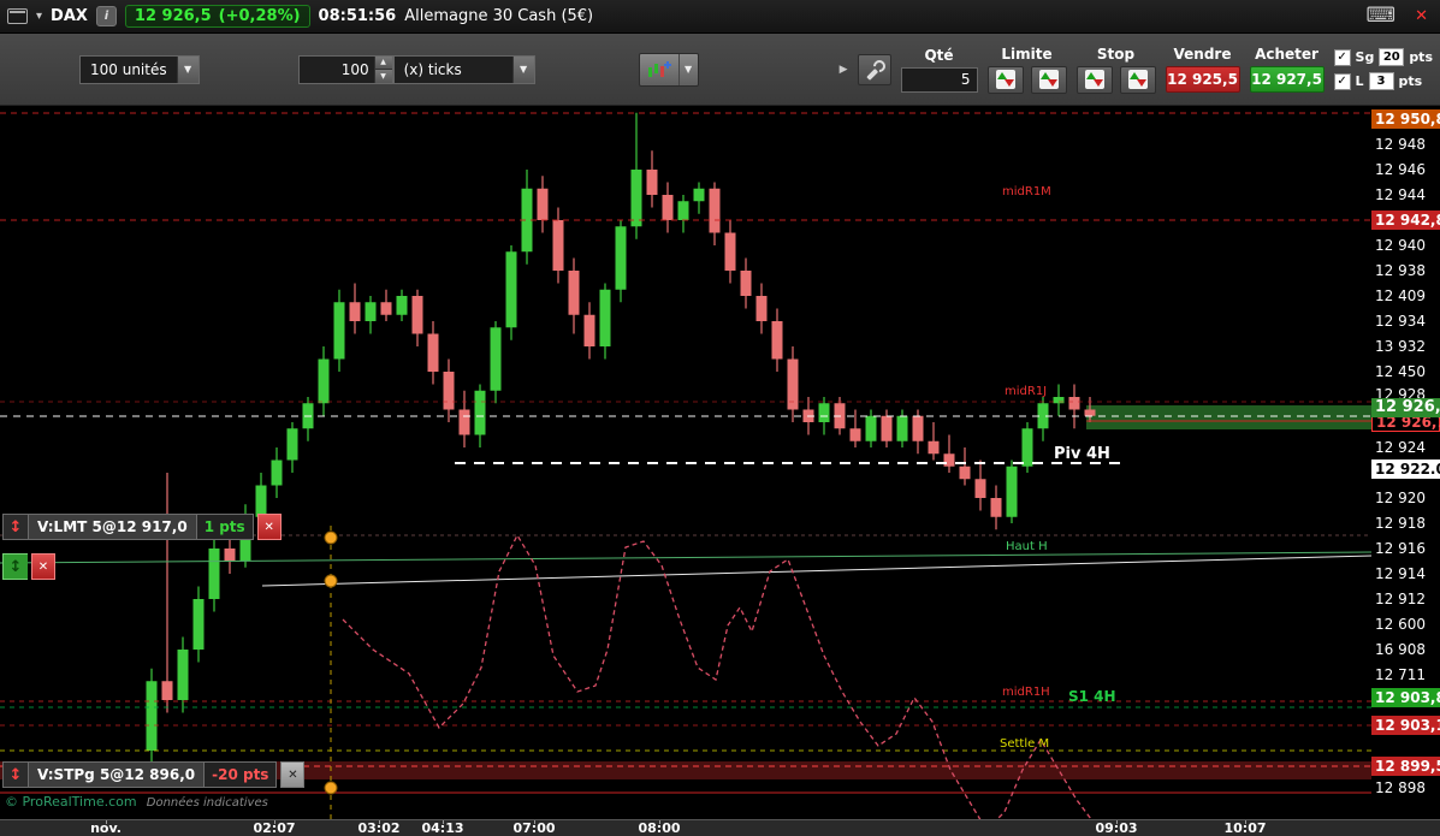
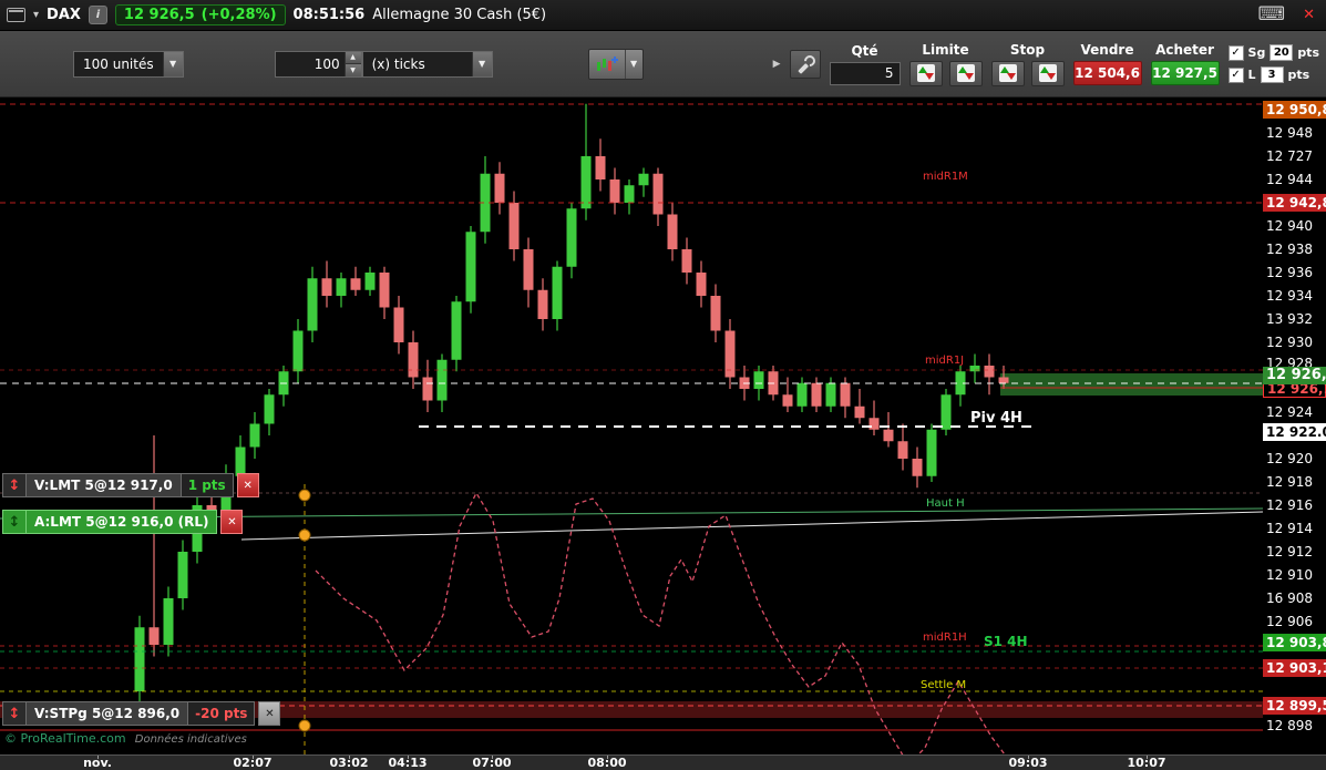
  ▾
  DAX
  i
  12 926,5
  (+0,28%)
  08:51:56
  Allemagne 30 Cash (5€)
  ⌨
  ✕
  100 unités
  ▼
  100
  (x) ticks
  ▼
  ▼
  ▶
  Qté
  5
  Limite
  Stop
  Vendre
- 12 925,5
+ 12 504,6
  Acheter
  12 927,5
  ✓
  Sg
  20
  pts
  ✓
  L
  3
  pts
  midR1M
  midR1J
  Piv 4H
  Haut H
  midR1H
  S1 4H
  Settle M
  ↕
  V:LMT 5@12 917,0
  1 pts
  ✕
  ↕
+ A:LMT 5@12 916,0 (RL)
  ✕
  ↕
  V:STPg 5@12 896,0
  -20 pts
  ✕
  © ProRealTime.com Données indicatives
  12 950,
  12 948
- 12 946
+ 12 727
  12 944
  12 942,
  12 940
  12 938
- 12 409
+ 12 936
  12 934
  13 932
- 12 450
+ 12 930
  12 928
  12 926,
  12 926,
  12 924
  12 922.
  12 920
  12 918
  12 916
  12 914
  12 912
- 12 600
+ 12 910
  16 908
- 12 711
+ 12 906
  12 903,
  12 903,
  12 899,
  12 898
  nov.
  02:07
  03:02
  04:13
  07:00
  08:00
  09:03
  10:07
